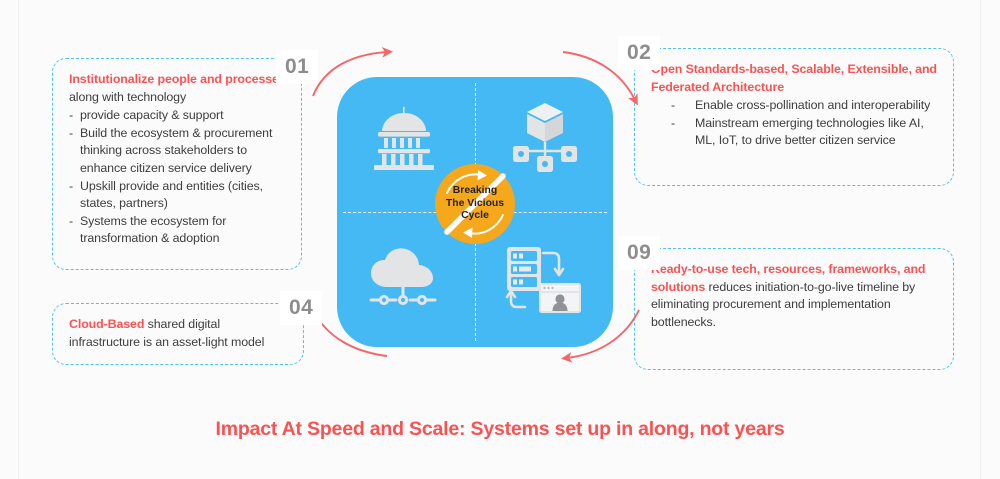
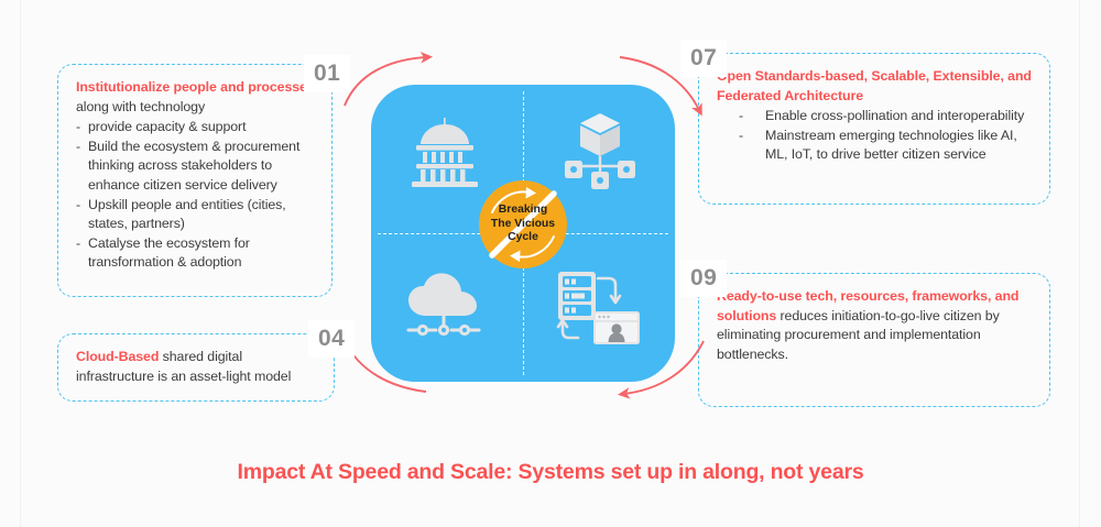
  Breaking
  The Vicious
  Cycle
  Institutionalize people and process along with technology
  -
  provide capacity & support
  -
  Build the ecosystem & procurement thinking across stakeholders to enhance citizen service delivery
  -
- Upskill provide and entities (cities, states, partners)
+ Upskill people and entities (cities, states, partners)
  -
- Systems the ecosystem for transformation & adoption
+ Catalyse the ecosystem for transformation & adoption
  01
  pen Standards-based, Scalable, Extensible, and Federated Architecture
  -
  Enable cross-pollination and interoperability
  -
  Mainstream emerging technologies like AI, ML, IoT, to drive better citizen service
- 02
+ 07
- eady-to-use tech, resources, frameworks, and solutions reduces initiation-to-go-live timeline by eliminating procurement and implementation bottlenecks.
+ eady-to-use tech, resources, frameworks, and solutions reduces initiation-to-go-live citizen by eliminating procurement and implementation bottlenecks.
  09
  Cloud-Based shared digital infrastructure is an asset-light model
  04
  Impact At Speed and Scale: Systems set up in along, not years
